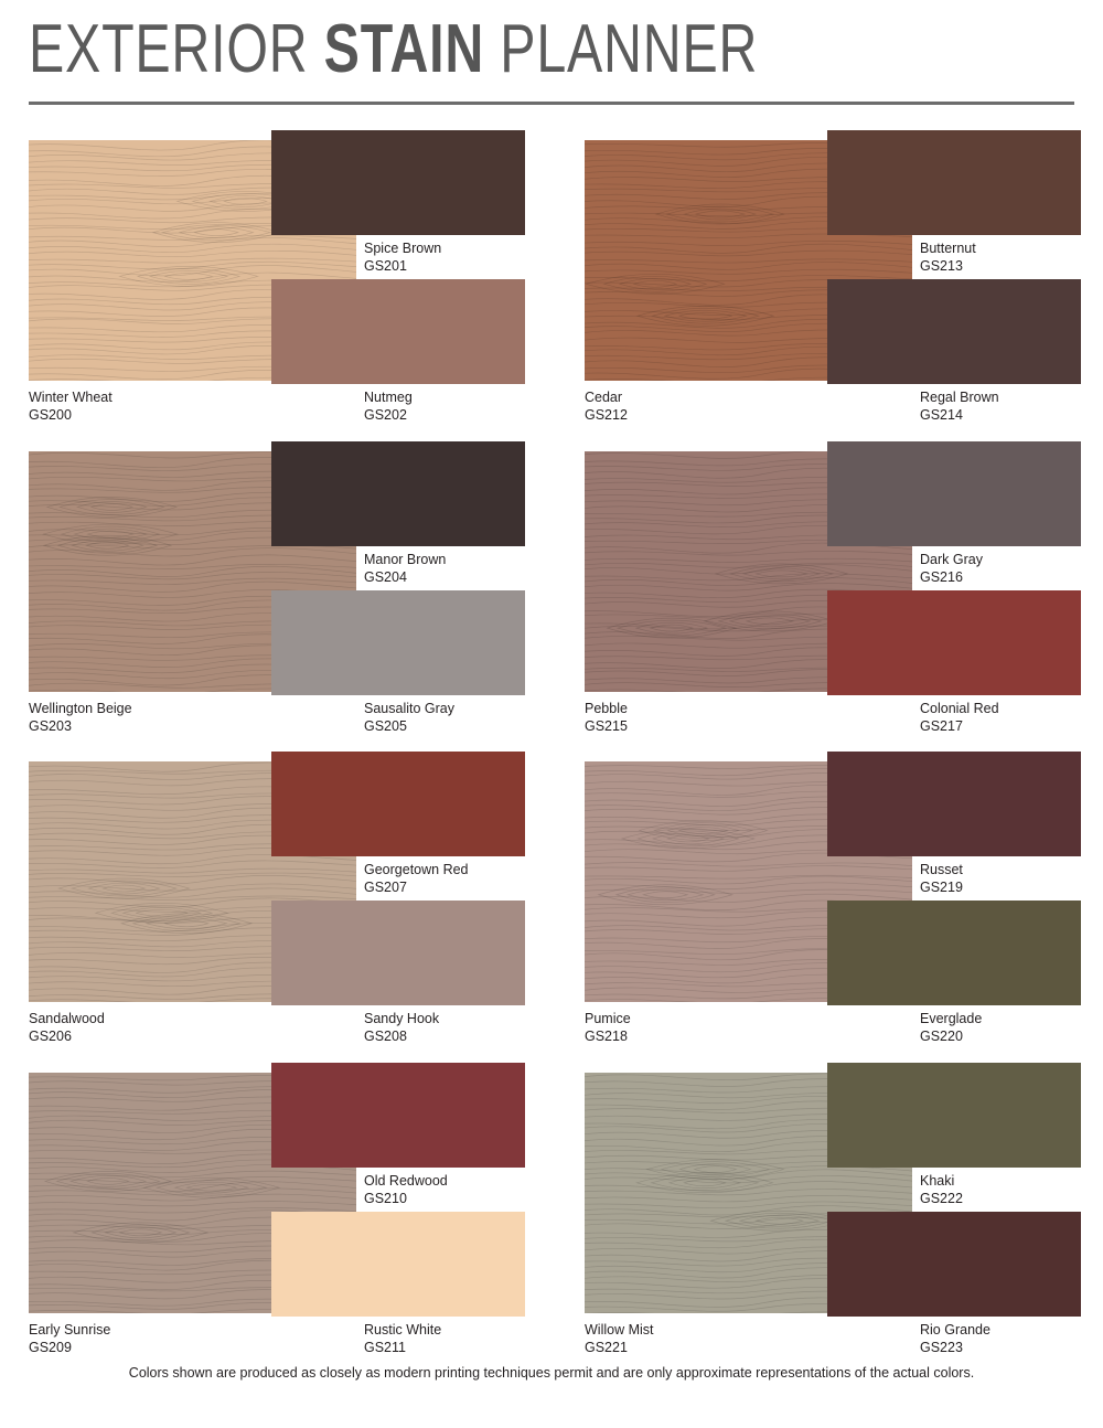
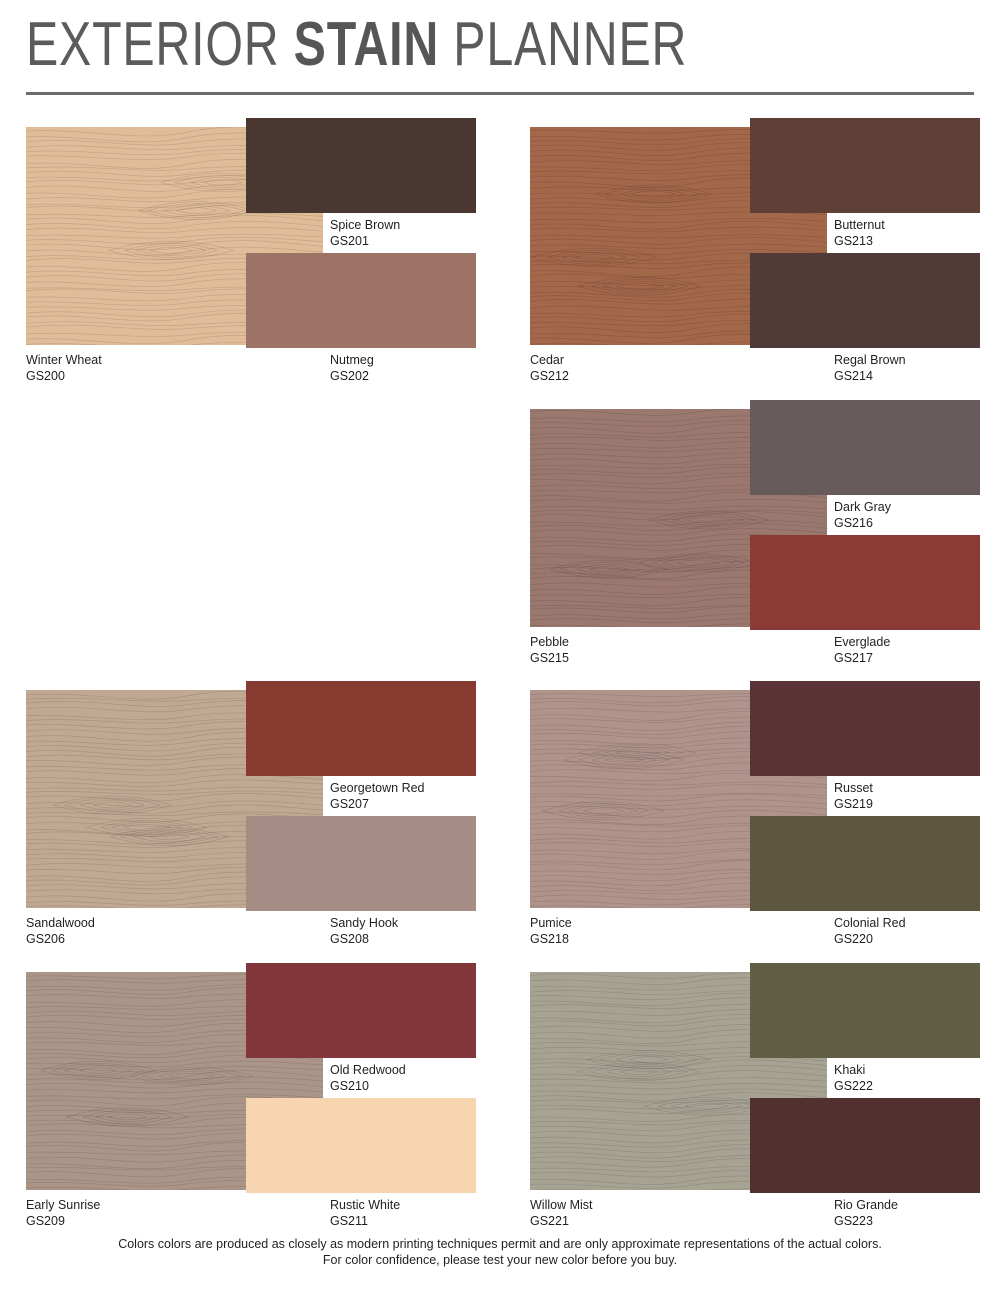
  EXTERIOR STAIN PLANNER
  Spice Brown
  GS201
  Nutmeg
  GS202
  Winter Wheat
  GS200
  Butternut
  GS213
  Regal Brown
  GS214
  Cedar
  GS212
- Manor Brown
- GS204
- Sausalito Gray
- GS205
- Wellington Beige
- GS203
  Dark Gray
  GS216
- Colonial Red
+ Everglade
  GS217
  Pebble
  GS215
  Georgetown Red
  GS207
  Sandy Hook
  GS208
  Sandalwood
  GS206
  Russet
  GS219
- Everglade
+ Colonial Red
  GS220
  Pumice
  GS218
  Old Redwood
  GS210
  Rustic White
  GS211
  Early Sunrise
  GS209
  Khaki
  GS222
  Rio Grande
  GS223
  Willow Mist
  GS221
- Colors shown are produced as closely as modern printing techniques permit and are only approximate representations of the actual colors.
+ Colors colors are produced as closely as modern printing techniques permit and are only approximate representations of the actual colors.
+ For color confidence, please test your new color before you buy.
